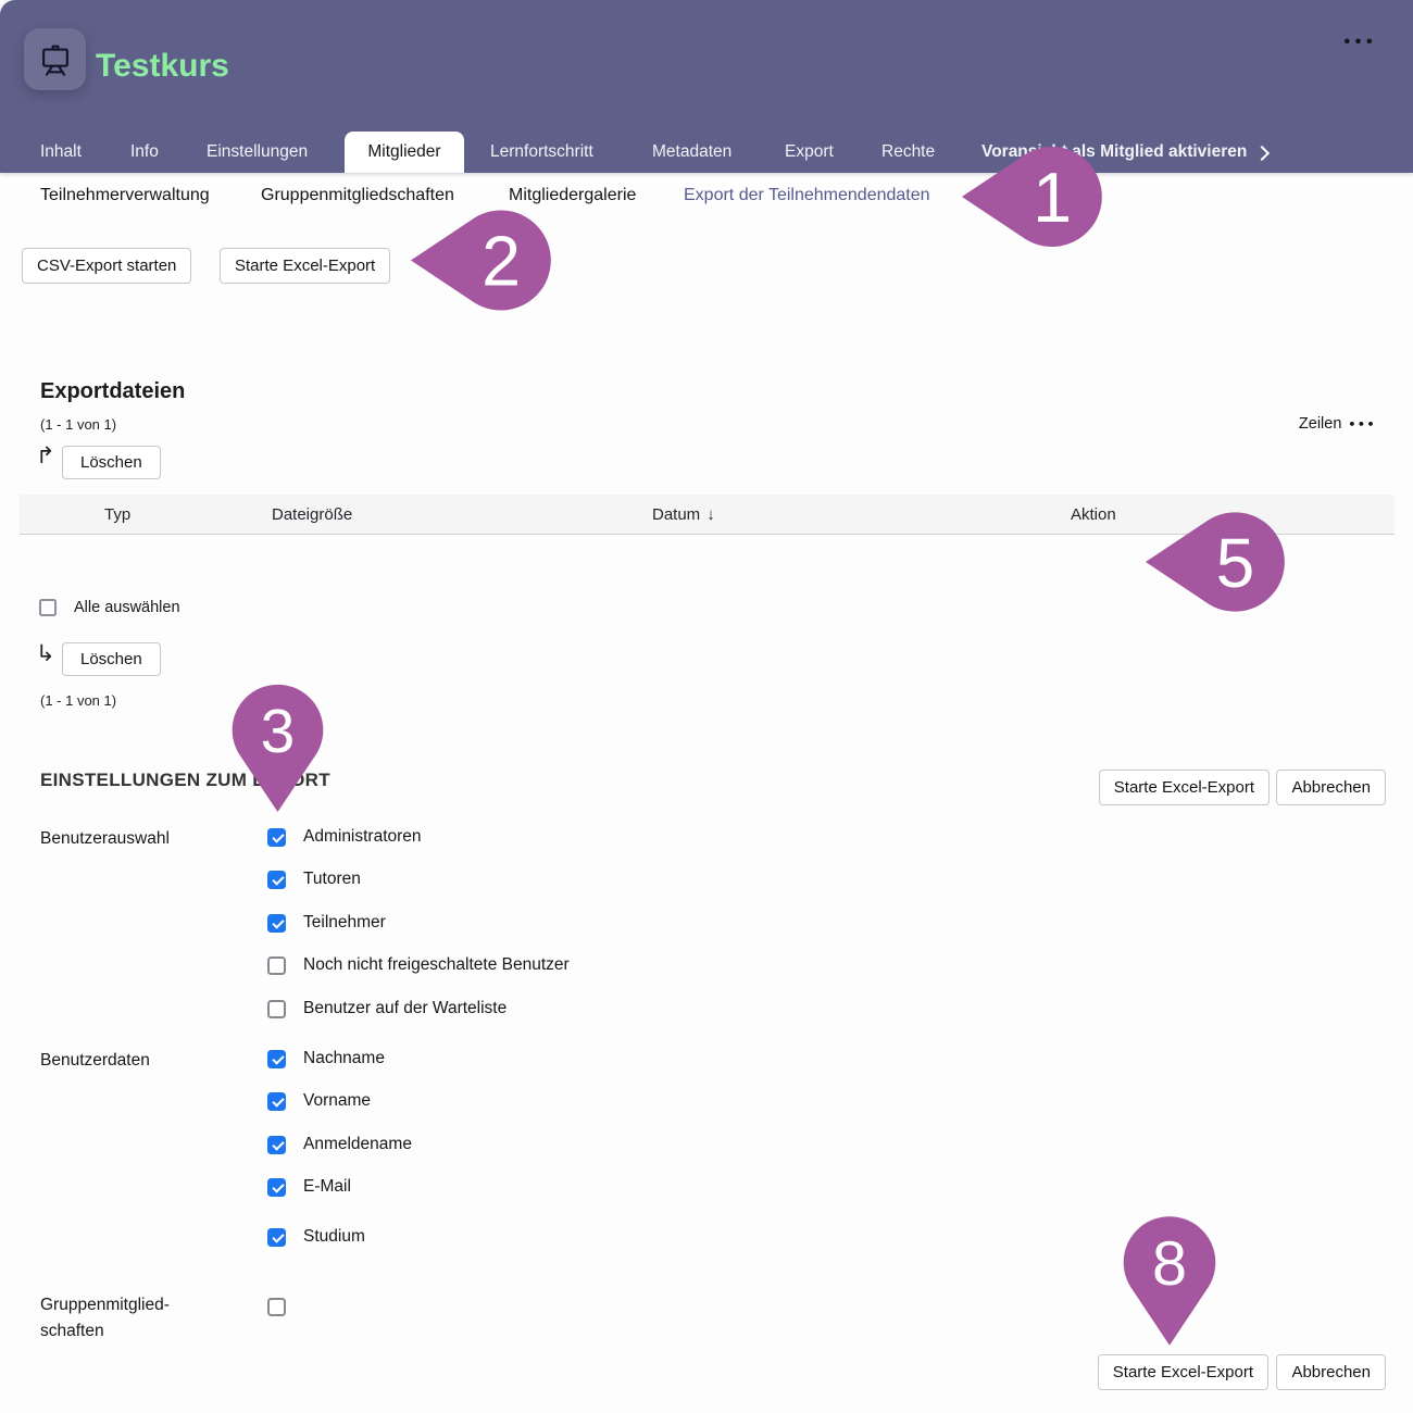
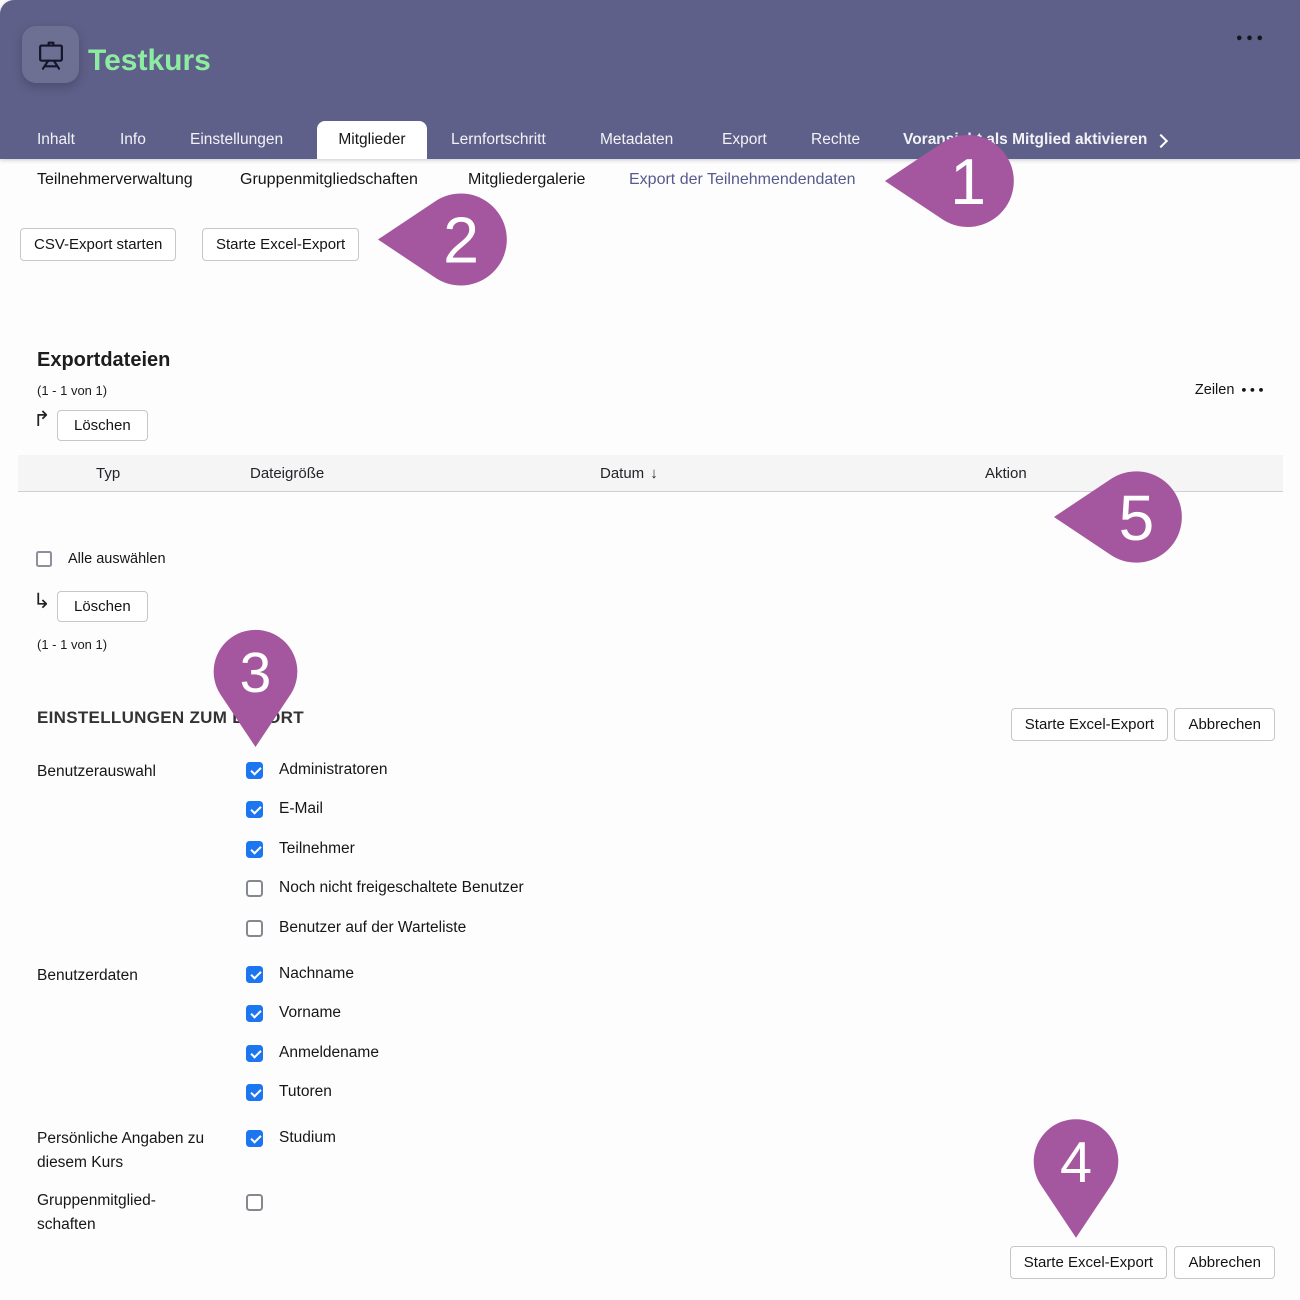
  Testkurs
  •••
  Inhalt
  Info
  Einstellungen
  Mitglieder
  Lernfortschritt
  Metadaten
  Export
  Rechte
  Voran als Mitglied aktivieren
  Teilnehmerverwaltung
  Gruppenmitgliedschaften
  Mitgliedergalerie
  Export der Teilnehmendendaten
  CSV-Export starten
  Starte Excel-Export
  Exportdateien
  (1 - 1 von 1)
  Zeilen •••
  ↱
  Löschen
  Typ
  Dateigröße
  Datum ↓
  Aktion
  Alle auswählen
  ↳
  Löschen
  (1 - 1 von 1)
  EINSTELLUNGEN ZUMRT
  Starte Excel-Export
  Abbrechen
  Benutzerauswahl
  Administratoren
- Tutoren
+ E-Mail
  Teilnehmer
  Noch nicht freigeschaltete Benutzer
  Benutzer auf der Warteliste
  Benutzerdaten
  Nachname
  Vorname
  Anmeldename
- E-Mail
+ Tutoren
+ Persönliche Angaben zu diesem Kurs
  Studium
  Gruppenmitglied-schaften
  Starte Excel-Export
  Abbrechen
  1
  2
  3
- 8
+ 4
  5
